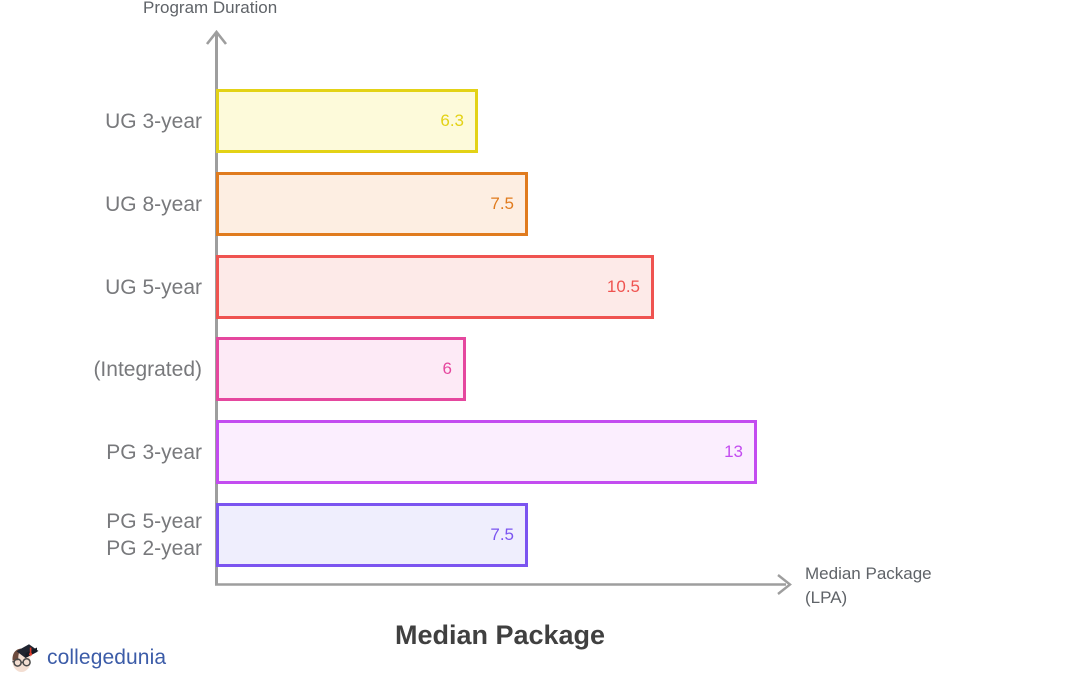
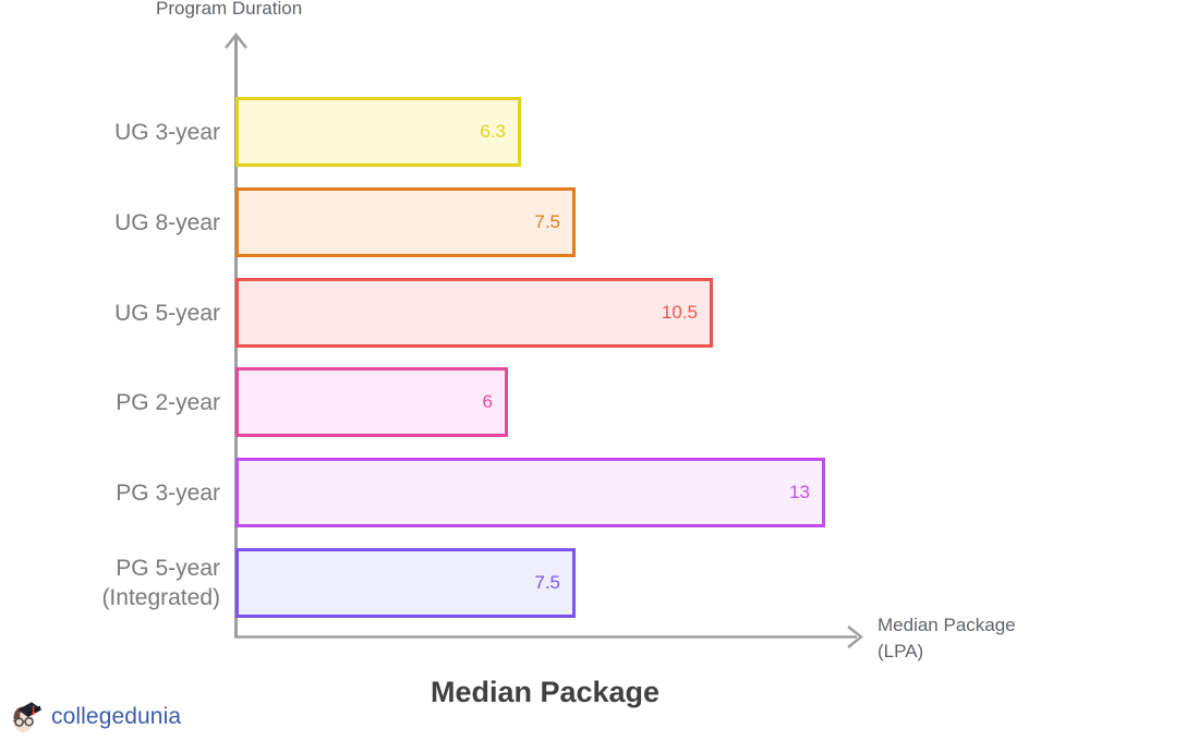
  Program Duration
  UG 3-year
  6.3
  UG 8-year
  7.5
  UG 5-year
  10.5
- (Integrated)
+ PG 2-year
  6
  PG 3-year
  13
  PG 5-year
- PG 2-year
+ (Integrated)
  7.5
  Median Package
  (LPA)
  Median Package
  collegedunia
